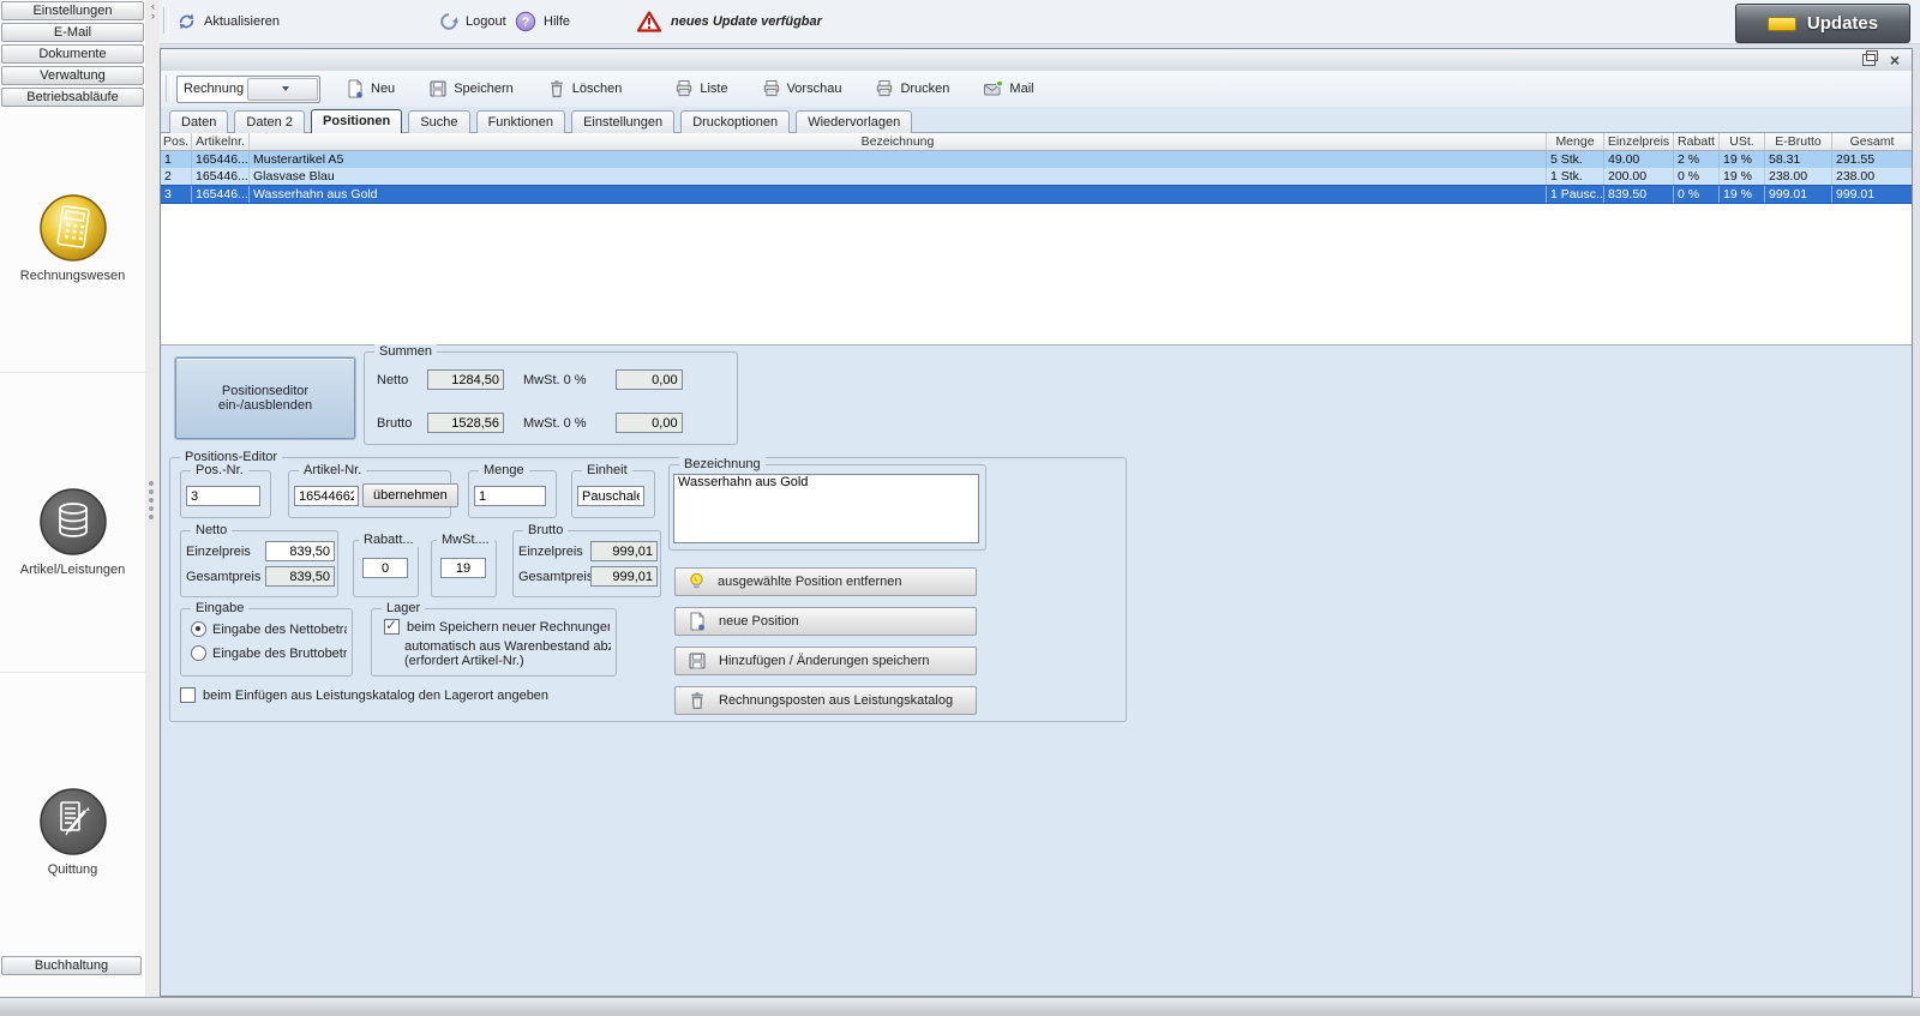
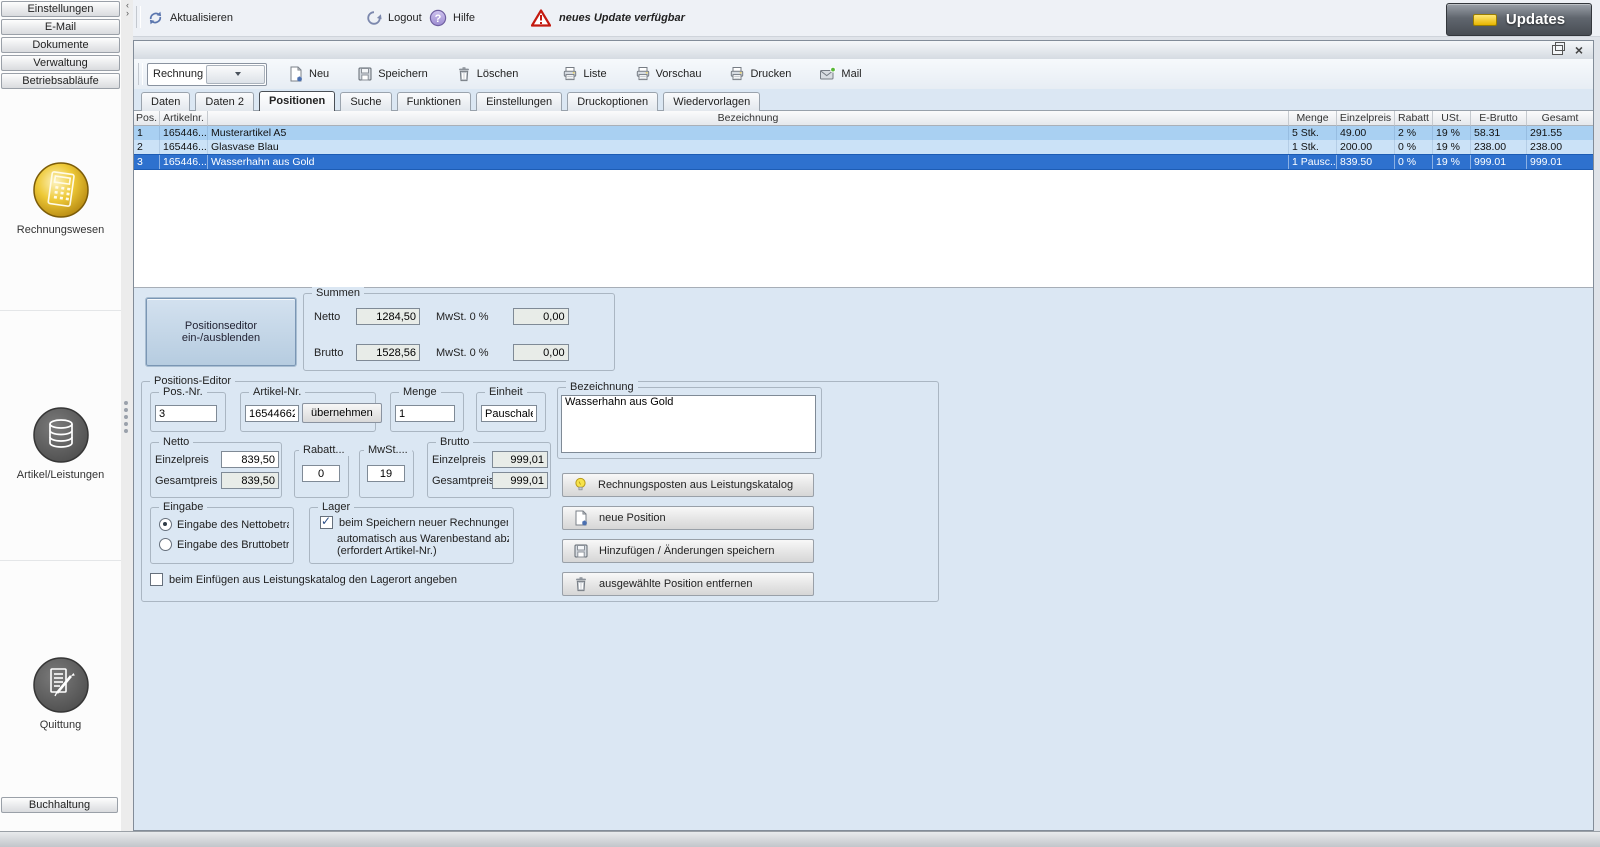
  Einstellungen
  E-Mail
  Dokumente
  Verwaltung
  Betriebsabläufe
  Rechnungswesen
  Artikel/Leistungen
  Quittung
  Buchhaltung
  ‹
  ›
  Aktualisieren
  Logout
  ?
  Hilfe
  neues Update verfügbar
  Updates
  ×
  Rechnung
  Neu
  Speichern
  Löschen
  Liste
  Vorschau
  Drucken
  Mail
  Daten Daten 2 Positionen Suche Funktionen Einstellungen Druckoptionen Wiedervorlagen
  Pos.
  Artikelnr.
  Bezeichnung
  Menge
  Einzelpreis
  Rabatt
  USt.
  E-Brutto
  Gesamt
  1
  165446...
  Musterartikel A5
  5 Stk.
  49.00
  2 %
  19 %
  58.31
  291.55
  2
  165446...
  Glasvase Blau
  1 Stk.
  200.00
  0 %
  19 %
  238.00
  238.00
  3
  165446...
  Wasserhahn aus Gold
  1 Pausc..
  839.50
  0 %
  19 %
  999.01
  999.01
  Positionseditor ein-/ausblenden
  Summen
  Netto
  1284,50
  MwSt. 0 %
  0,00
  Brutto
  1528,56
  MwSt. 0 %
  0,00
  Positions-Editor
  Pos.-Nr.
  3
  Artikel-Nr.
  16544662
  übernehmen
  Menge
  1
  Einheit
  Pauschal
  Bezeichnung
  Wasserhahn aus Gold
  Netto
  Einzelpreis
  839,50
  Gesamtpreis
  839,50
  Rabatt...
  0
  MwSt....
  19
  Brutto
  Einzelpreis
  999,01
  Gesamtprei
  999,01
  Eingabe
  Eingabe des Nettobetr
  Eingabe des Bruttobetr
  Lager
  beim Speichern neuer Rechnunge
  automatisch aus Warenbestand ab
  (erfordert Artikel-Nr.)
  beim Einfügen aus Leistungskatalog den Lagerort angeben
- ausgewählte Position entfernen
+ Rechnungsposten aus Leistungskatalog
  neue Position
  Hinzufügen / Änderungen speichern
- Rechnungsposten aus Leistungskatalog
+ ausgewählte Position entfernen
